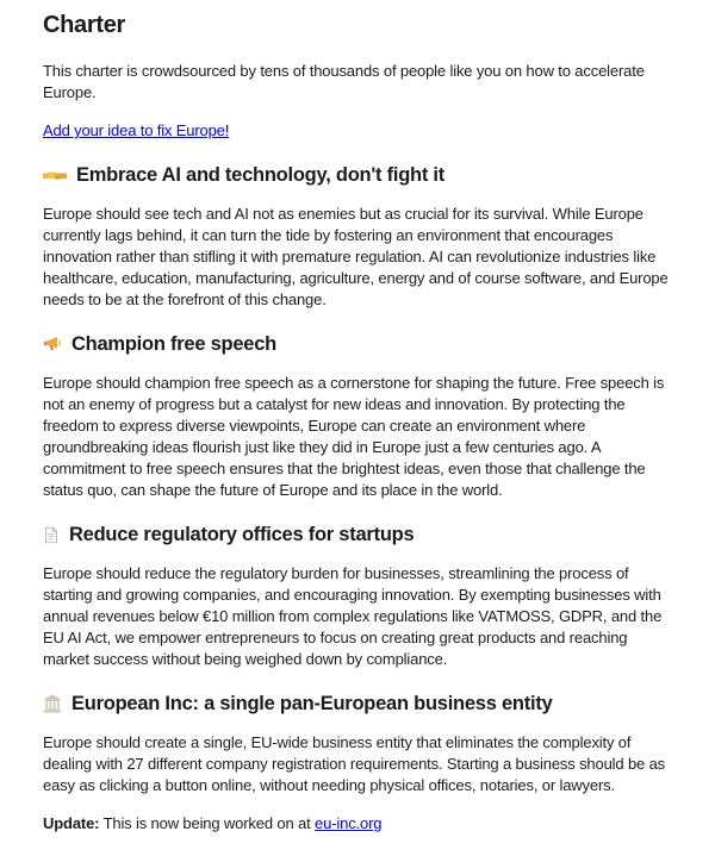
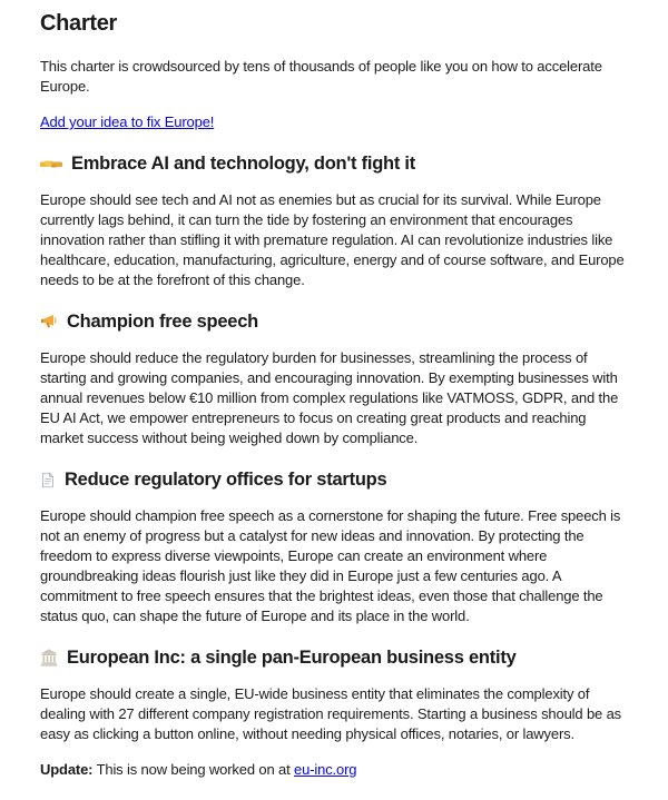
  Charter
  This charter is crowdsourced by tens of thousands of people like you on how to accelerate Europe.
  Add your idea to fix Europe!
  Embrace AI and technology, don't fight it
  Europe should see tech and AI not as enemies but as crucial for its survival. While Europe currently lags behind, it can turn the tide by fostering an environment that encourages innovation rather than stifling it with premature regulation. AI can revolutionize industries like healthcare, education, manufacturing, agriculture, energy and of course software, and Europe needs to be at the forefront of this change.
  Champion free speech
- Europe should champion free speech as a cornerstone for shaping the future. Free speech is not an enemy of progress but a catalyst for new ideas and innovation. By protecting the freedom to express diverse viewpoints, Europe can create an environment where groundbreaking ideas flourish just like they did in Europe just a few centuries ago. A commitment to free speech ensures that the brightest ideas, even those that challenge the status quo, can shape the future of Europe and its place in the world.
+ Europe should reduce the regulatory burden for businesses, streamlining the process of starting and growing companies, and encouraging innovation. By exempting businesses with annual revenues below €10 million from complex regulations like VATMOSS, GDPR, and the EU AI Act, we empower entrepreneurs to focus on creating great products and reaching market success without being weighed down by compliance.
  Reduce regulatory offices for startups
- Europe should reduce the regulatory burden for businesses, streamlining the process of starting and growing companies, and encouraging innovation. By exempting businesses with annual revenues below €10 million from complex regulations like VATMOSS, GDPR, and the EU AI Act, we empower entrepreneurs to focus on creating great products and reaching market success without being weighed down by compliance.
+ Europe should champion free speech as a cornerstone for shaping the future. Free speech is not an enemy of progress but a catalyst for new ideas and innovation. By protecting the freedom to express diverse viewpoints, Europe can create an environment where groundbreaking ideas flourish just like they did in Europe just a few centuries ago. A commitment to free speech ensures that the brightest ideas, even those that challenge the status quo, can shape the future of Europe and its place in the world.
  European Inc: a single pan-European business entity
  Europe should create a single, EU-wide business entity that eliminates the complexity of dealing with 27 different company registration requirements. Starting a business should be as easy as clicking a button online, without needing physical offices, notaries, or lawyers.
  Update: This is now being worked on at eu-inc.org
